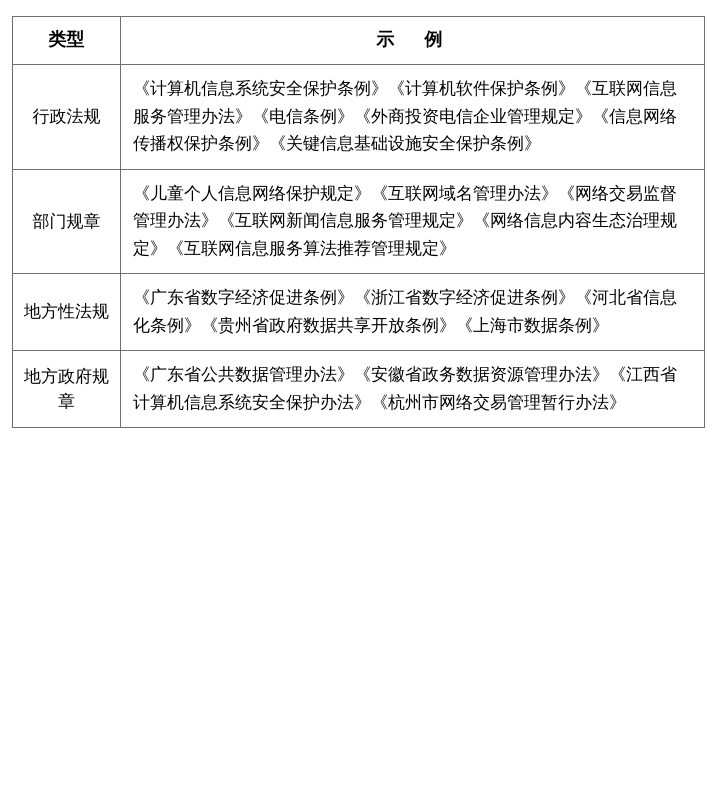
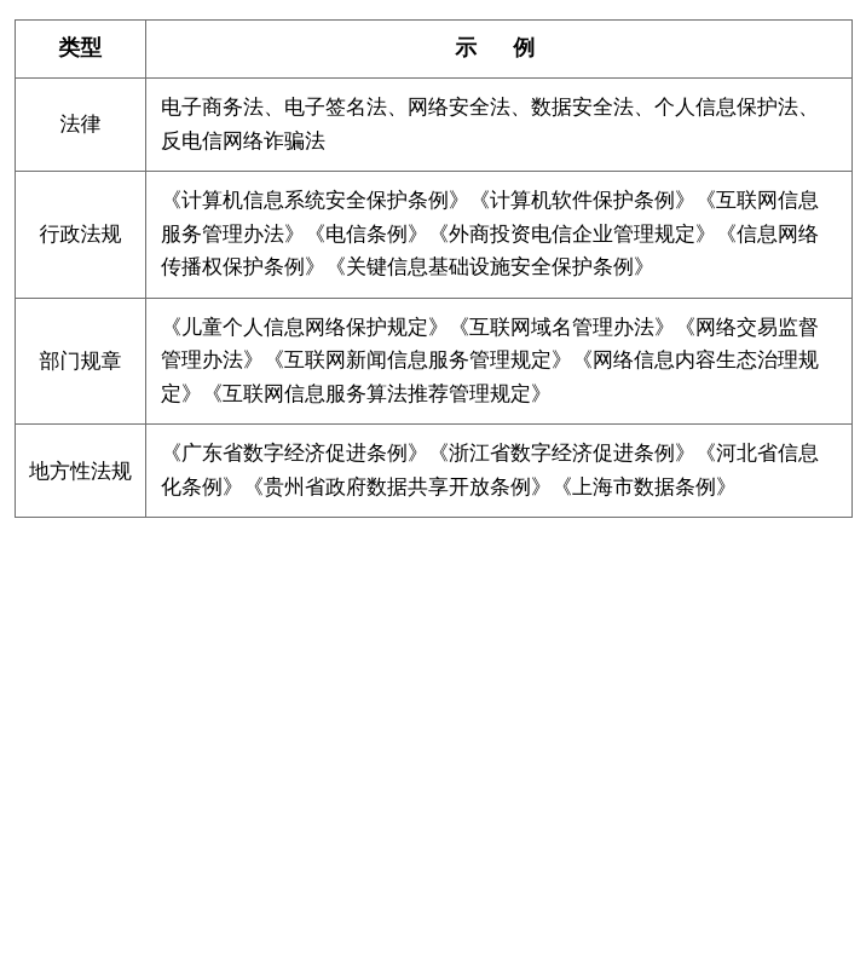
  类型	示 例
+ 法律	电子商务法、电子签名法、网络安全法、数据安全法、个人信息保护法、反电信网络诈骗法
  行政法规	《计算机信息系统安全保护条例》《计算机软件保护条例》《互联网信息服务管理办法》《电信条例》《外商投资电信企业管理规定》《信息网络传播权保护条例》《关键信息基础设施安全保护条例》
  部门规章	《儿童个人信息网络保护规定》《互联网域名管理办法》《网络交易监督管理办法》《互联网新闻信息服务管理规定》《网络信息内容生态治理规定》《互联网信息服务算法推荐管理规定》
  地方性法规	《广东省数字经济促进条例》《浙江省数字经济促进条例》《河北省信息化条例》《贵州省政府数据共享开放条例》《上海市数据条例》
- 地方政府规章	《广东省公共数据管理办法》《安徽省政务数据资源管理办法》《江西省计算机信息系统安全保护办法》《杭州市网络交易管理暂行办法》
